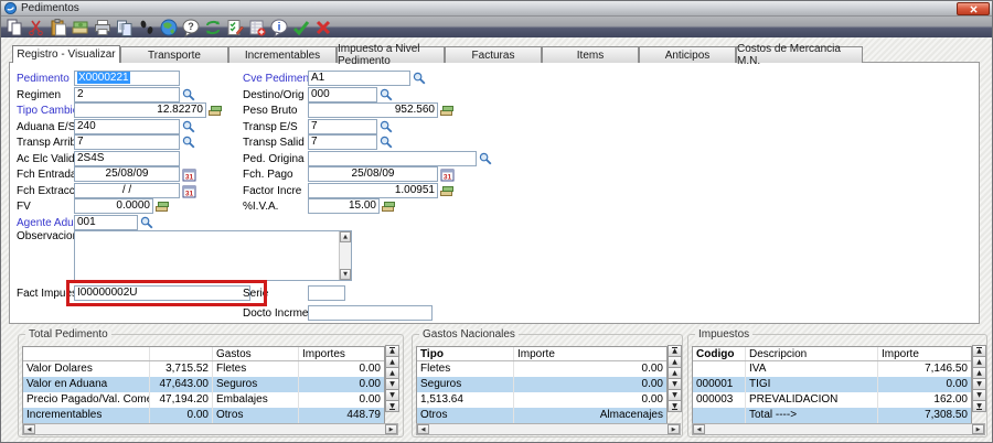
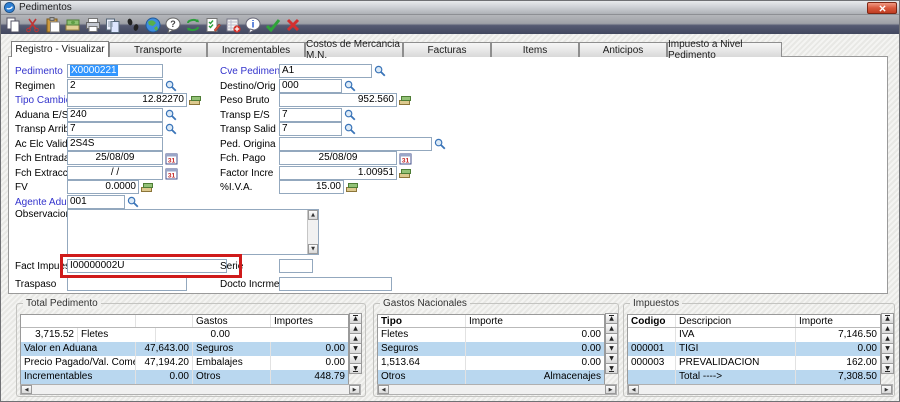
  Pedimentos
  ?
  i
  Registro - Visualizar
  Transporte
  Incrementables
- Impuesto a Nivel Pedimento
+ Costos de Mercancia M.N.
  Facturas
  Items
  Anticipos
- Costos de Mercancia M.N.
+ Impuesto a Nivel Pedimento
  Pedimento
  X0000221
  Regimen
  2
  Tipo Cambi
  12.82270
  Aduana E/S
  240
  Transp Arri
  7
  Ac Elc Valid
  2S4S
  Fch Entrad
  25/08/09
  Fch Extracc
  / /
  FV
  0.0000
  Agente Adu
  001
  Observacio
  Fact Impue
  I00000002U
+ Traspaso
  Cve Pedimen
  A1
  Destino/Orig
  000
  Peso Bruto
  952.560
  Transp E/S
  7
  Transp Salid
  7
  Ped. Origina
  Fch. Pago
  25/08/09
  Factor Incre
  1.00951
  %I.V.A.
  15.00
  Serie
  Docto Incrme
  Total Pedimento
  Gastos
  Importes
- Valor Dolares
  3,715.52
  Fletes
  0.00
  Valor en Aduana
  47,643.00
  Seguros
  0.00
  Precio Pagado/Val. Come
  47,194.20
  Embalajes
  0.00
  Incrementables
  0.00
  Otros
  448.79
  Gastos Nacionales
  Tipo
  Importe
  Fletes
  0.00
  Seguros
  0.00
  1,513.64
  0.00
  Otros
  Almacenajes
  Impuestos
  Codigo
  Descripcion
  Importe
  IVA
  7,146.50
  000001
  TIGI
  0.00
  000003
  PREVALIDACION
  162.00
  Total ---->
  7,308.50
